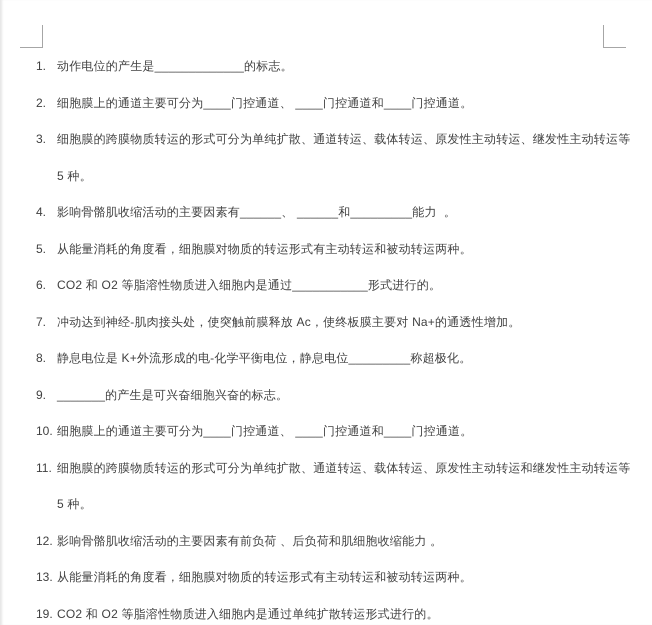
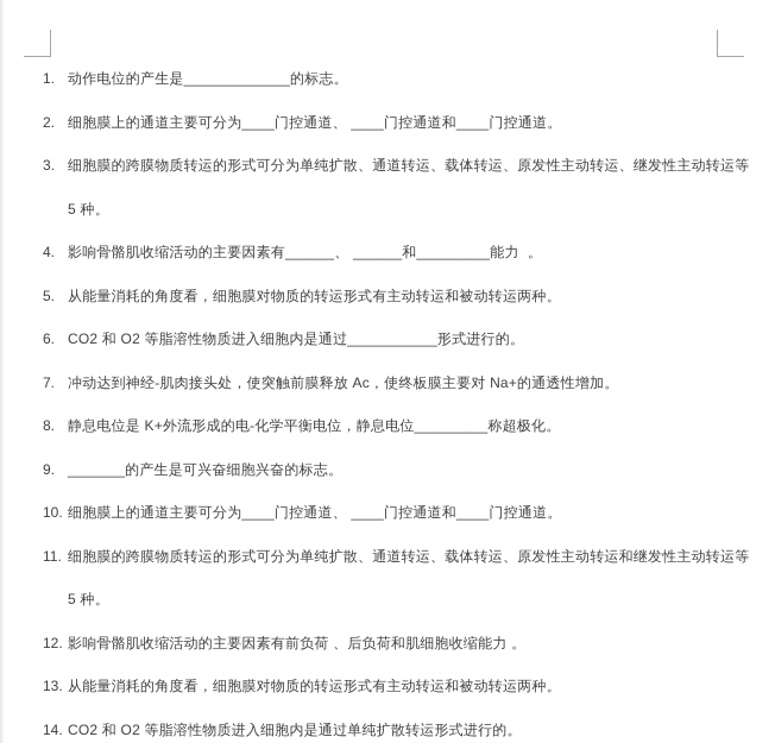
  1.
  动作电位的产生是_____________的标志。
  2.
  细胞膜上的通道主要可分为____门控通道、 ____门控通道和____门控通道。
  3.
  细胞膜的跨膜物质转运的形式可分为单纯扩散、通道转运、载体转运、原发性主动转运、继发性主动转运等
  5 种。
  4.
  影响骨骼肌收缩活动的主要因素有______、 ______和_________能力 。
  5.
  从能量消耗的角度看，细胞膜对物质的转运形式有主动转运和被动转运两种。
  6.
  CO2 和 O2 等脂溶性物质进入细胞内是通过___________形式进行的。
  7.
  冲动达到神经-肌肉接头处，使突触前膜释放 Ac，使终板膜主要对 Na+的通透性增加。
  8.
  静息电位是 K+外流形成的电-化学平衡电位，静息电位_________称超极化。
  9.
  _______的产生是可兴奋细胞兴奋的标志。
  10.
  细胞膜上的通道主要可分为____门控通道、 ____门控通道和____门控通道。
  11.
  细胞膜的跨膜物质转运的形式可分为单纯扩散、通道转运、载体转运、原发性主动转运和继发性主动转运等
  5 种。
  12.
  影响骨骼肌收缩活动的主要因素有前负荷 、后负荷和肌细胞收缩能力 。
  13.
  从能量消耗的角度看，细胞膜对物质的转运形式有主动转运和被动转运两种。
- 19.
+ 14.
  CO2 和 O2 等脂溶性物质进入细胞内是通过单纯扩散转运形式进行的。
